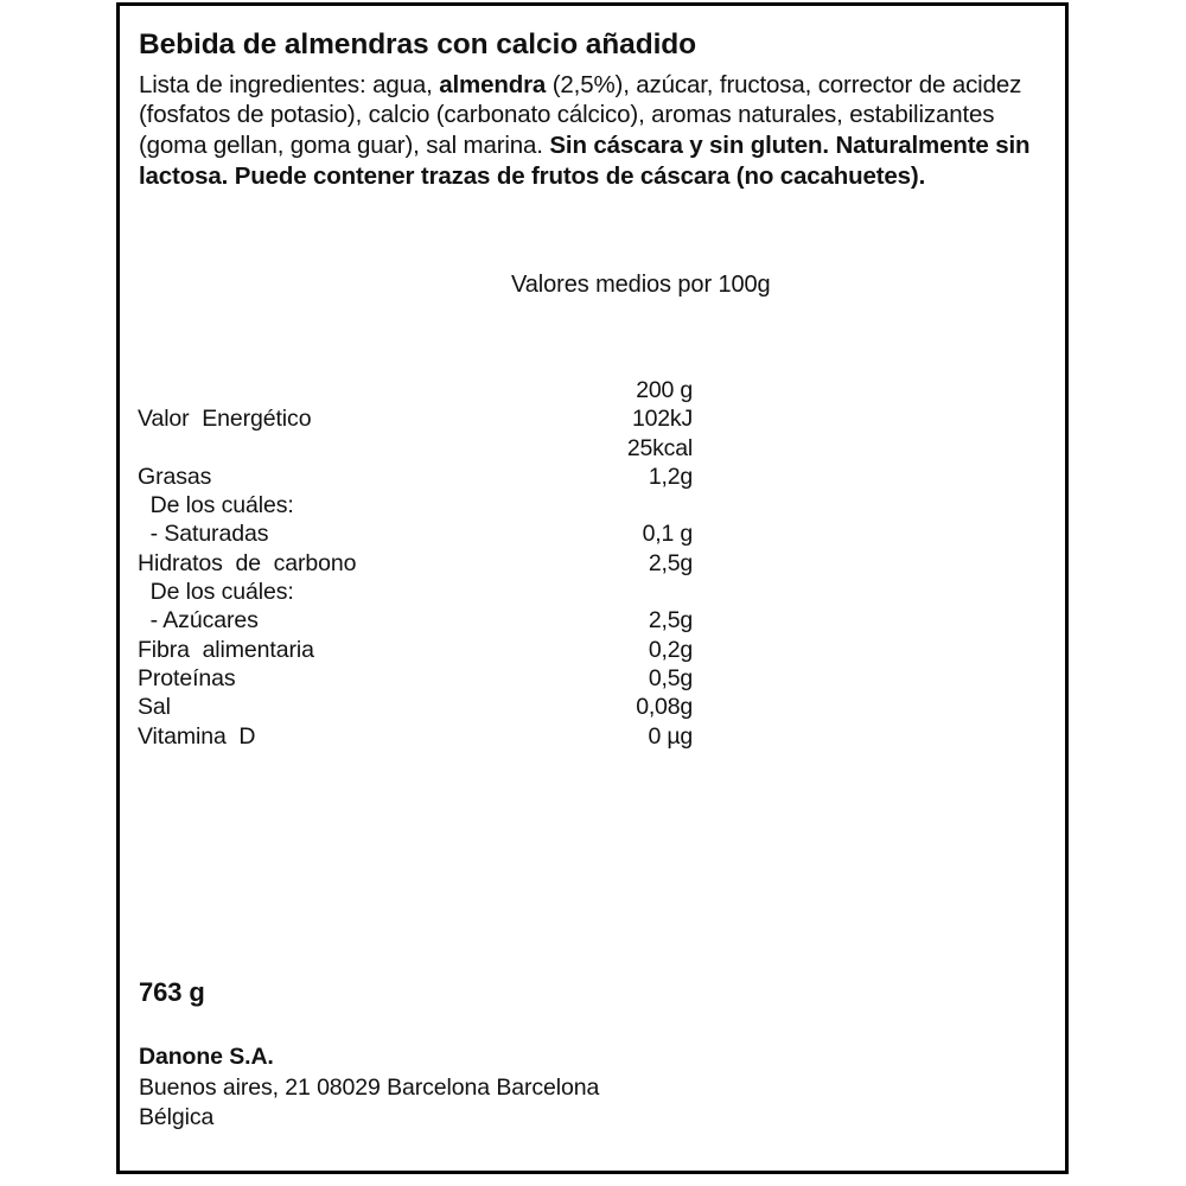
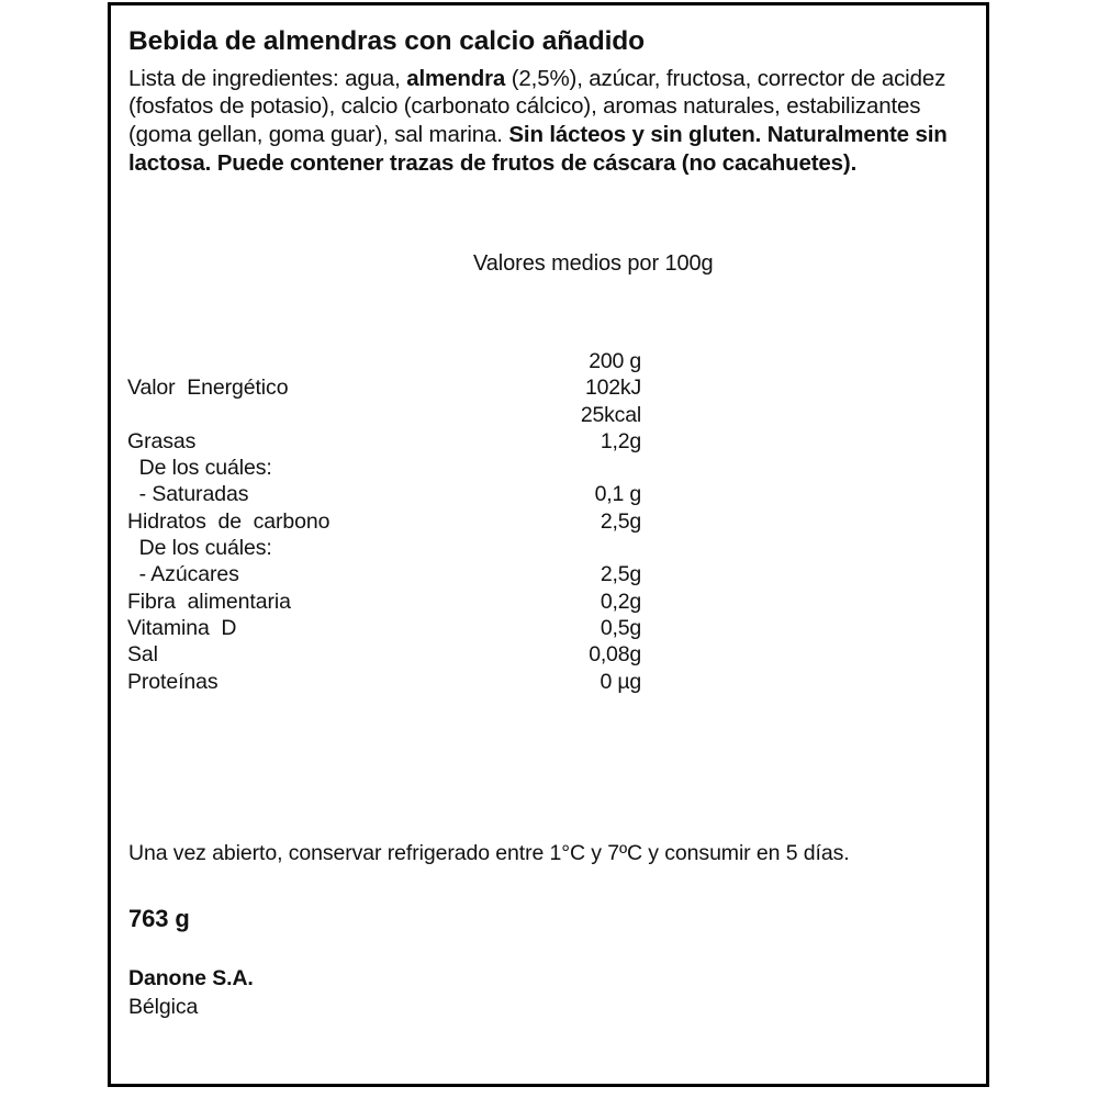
  Bebida de almendras con calcio añadido
- Lista de ingredientes: agua, almendra (2,5%), azúcar, fructosa, corrector de acidez (fosfatos de potasio), calcio (carbonato cálcico), aromas naturales, estabilizantes (goma gellan, goma guar), sal marina. Sin cáscara y sin gluten. Naturalmente sin lactosa. Puede contener trazas de frutos de cáscara (no cacahuetes).
+ Lista de ingredientes: agua, almendra (2,5%), azúcar, fructosa, corrector de acidez (fosfatos de potasio), calcio (carbonato cálcico), aromas naturales, estabilizantes (goma gellan, goma guar), sal marina. Sin lácteos y sin gluten. Naturalmente sin lactosa. Puede contener trazas de frutos de cáscara (no cacahuetes).
  Valores medios por 100g
  200 g
  Valor Energético
  102kJ
  25kcal
  Grasas
  1,2g
  De los cuáles:
  - Saturadas
  0,1 g
  Hidratos de carbono
  2,5g
  De los cuáles:
  - Azúcares
  2,5g
  Fibra alimentaria
  0,2g
- Proteínas
+ Vitamina D
  0,5g
  Sal
  0,08g
- Vitamina D
+ Proteínas
  0 µg
+ Una vez abierto, conservar refrigerado entre 1°C y 7ºC y consumir en 5 días.
  763 g
  Danone S.A.
- Buenos aires, 21 08029 Barcelona Barcelona
  Bélgica
